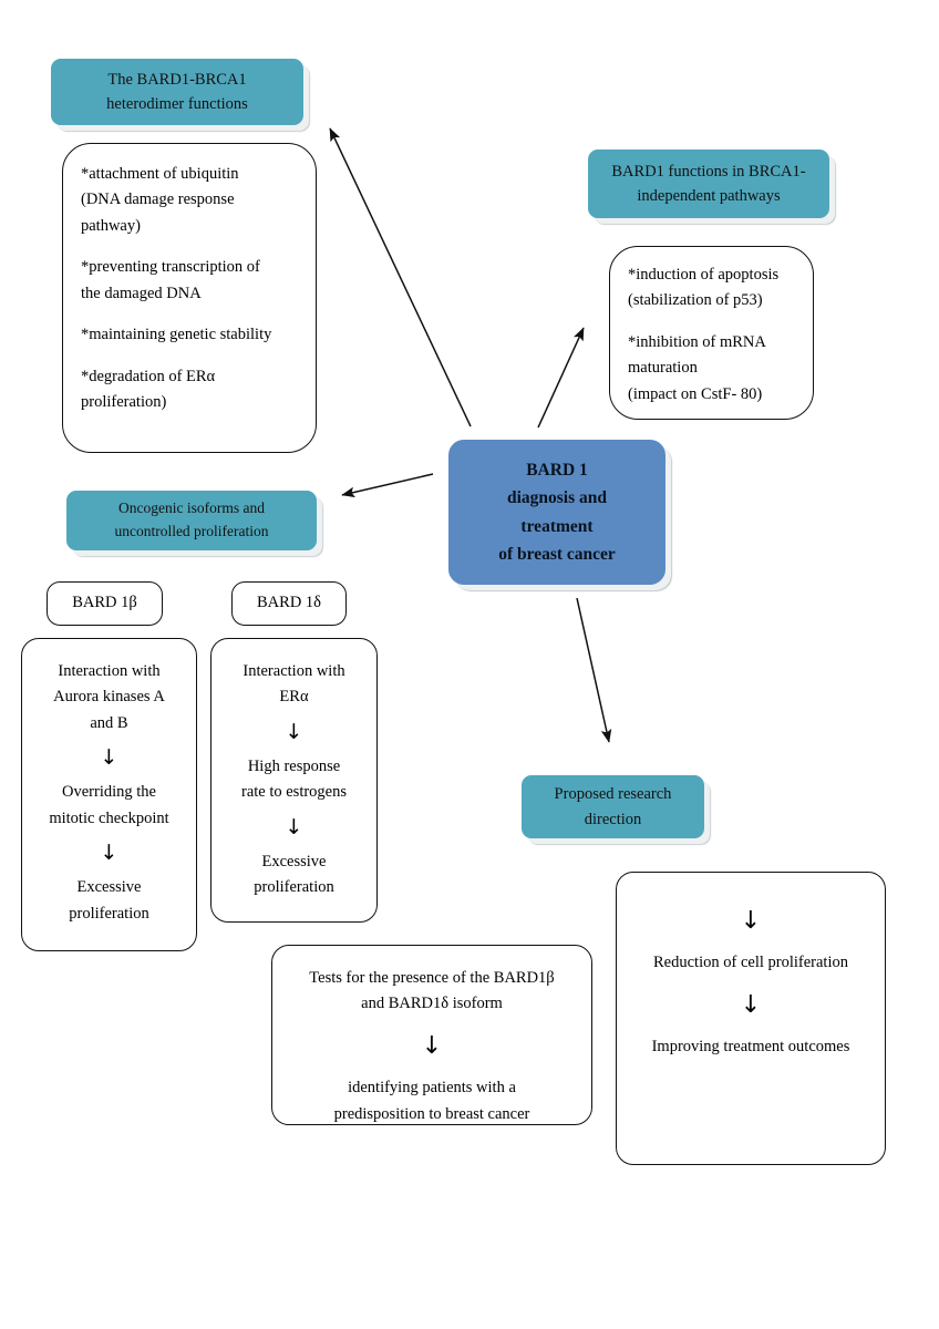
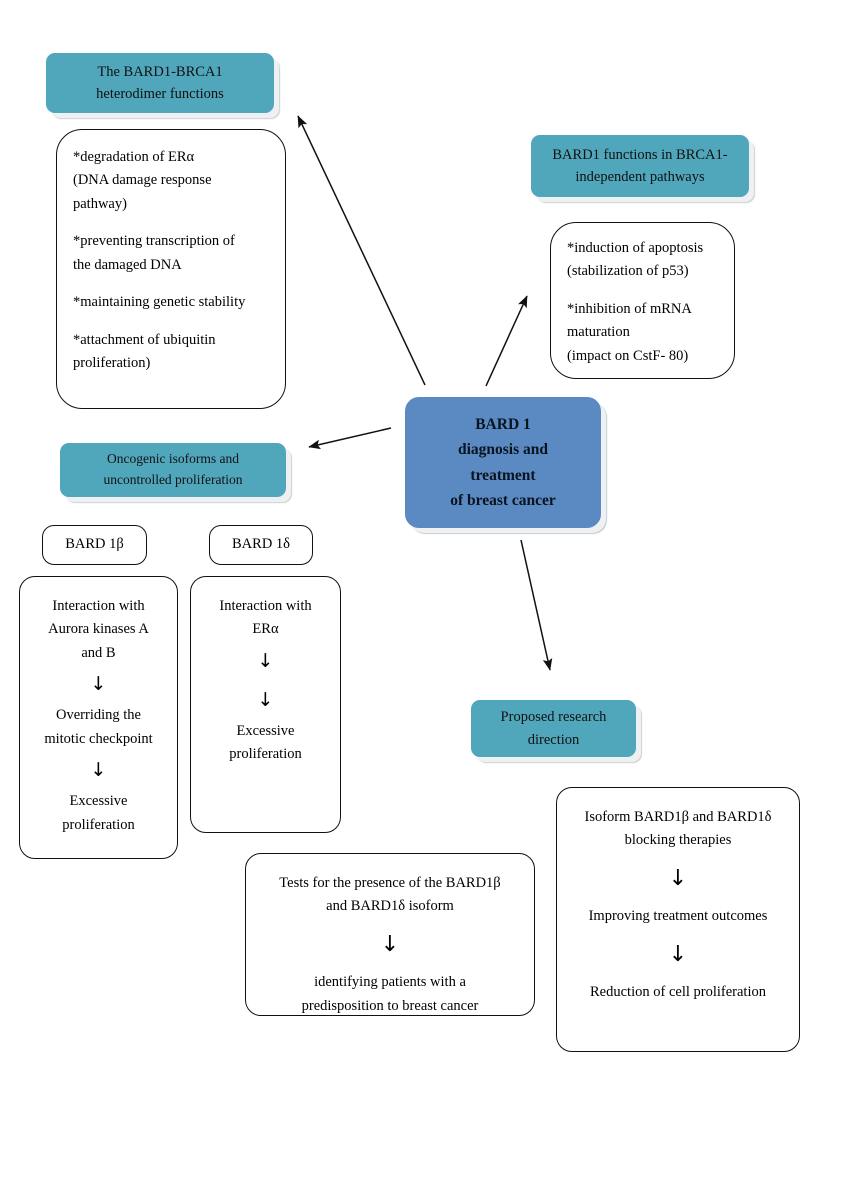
  The BARD1-BRCA1
  heterodimer functions
- *attachment of ubiquitin
+ *degradation of ERα
  (DNA damage response
  pathway)
  *preventing transcription of
  the damaged DNA
  *maintaining genetic stability
- *degradation of ERα
+ *attachment of ubiquitin
  proliferation)
  BARD1 functions in BRCA1-
  independent pathways
  *induction of apoptosis
  (stabilization of p53)
  *inhibition of mRNA
  maturation
  (impact on CstF- 80)
  BARD 1
  diagnosis and
  treatment
  of breast cancer
  Oncogenic isoforms and
  uncontrolled proliferation
  BARD 1β
  Interaction with
  Aurora kinases A
  and B
  ↓
  Overriding the
  mitotic checkpoint
  ↓
  Excessive
  proliferation
  BARD 1δ
  Interaction with
  ERα
  ↓
- High response
- rate to estrogens
  ↓
  Excessive
  proliferation
  Tests for the presence of the BARD1β
  and BARD1δ isoform
  ↓
  identifying patients with a
  predisposition to breast cancer
  Proposed research
  direction
+ Isoform BARD1β and BARD1δ
+ blocking therapies
  ↓
- Reduction of cell proliferation
+ Improving treatment outcomes
  ↓
- Improving treatment outcomes
+ Reduction of cell proliferation
